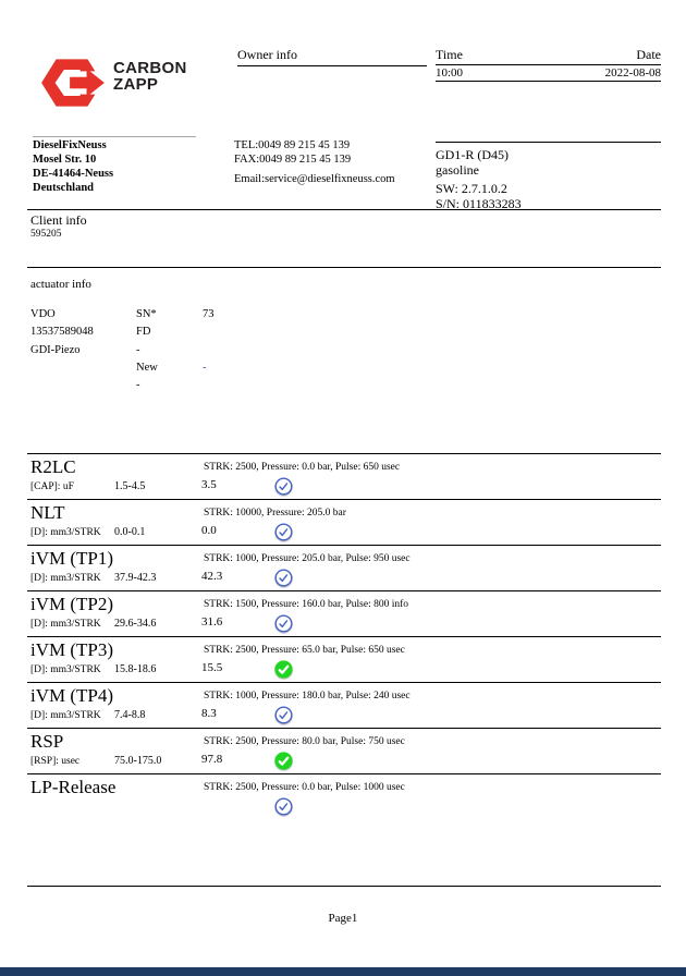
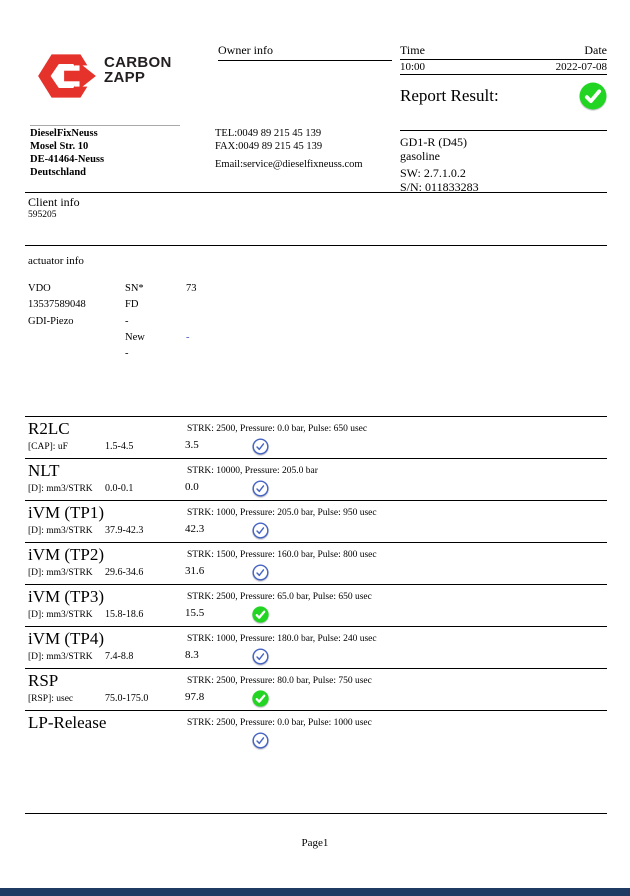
  CARBON
  ZAPP
  Owner info
  Time
  Date
  10:00
- 2022-08-08
+ 2022-07-08
+ Report Result:
  DieselFixNeuss
  Mosel Str. 10
  DE-41464-Neuss
  Deutschland
  TEL:0049 89 215 45 139
  FAX:0049 89 215 45 139
  Email:service@dieselfixneuss.com
  GD1-R (D45)
  gasoline
  SW: 2.7.1.0.2
  S/N: 011833283
  Client info
  595205
  actuator info
  VDO
  SN*
  73
  13537589048
  FD
  GDI-Piezo
  -
  New
  -
  -
  R2LC
  STRK: 2500, Pressure: 0.0 bar, Pulse: 650 usec
  [CAP]: uF
  1.5-4.5
  3.5
  NLT
  STRK: 10000, Pressure: 205.0 bar
  [D]: mm3/STRK
  0.0-0.1
  0.0
  iVM (TP1)
  STRK: 1000, Pressure: 205.0 bar, Pulse: 950 usec
  [D]: mm3/STRK
  37.9-42.3
  42.3
  iVM (TP2)
- STRK: 1500, Pressure: 160.0 bar, Pulse: 800 info
+ STRK: 1500, Pressure: 160.0 bar, Pulse: 800 usec
  [D]: mm3/STRK
  29.6-34.6
  31.6
  iVM (TP3)
  STRK: 2500, Pressure: 65.0 bar, Pulse: 650 usec
  [D]: mm3/STRK
  15.8-18.6
  15.5
  iVM (TP4)
  STRK: 1000, Pressure: 180.0 bar, Pulse: 240 usec
  [D]: mm3/STRK
  7.4-8.8
  8.3
  RSP
  STRK: 2500, Pressure: 80.0 bar, Pulse: 750 usec
  [RSP]: usec
  75.0-175.0
  97.8
  LP-Release
  STRK: 2500, Pressure: 0.0 bar, Pulse: 1000 usec
  Page1
